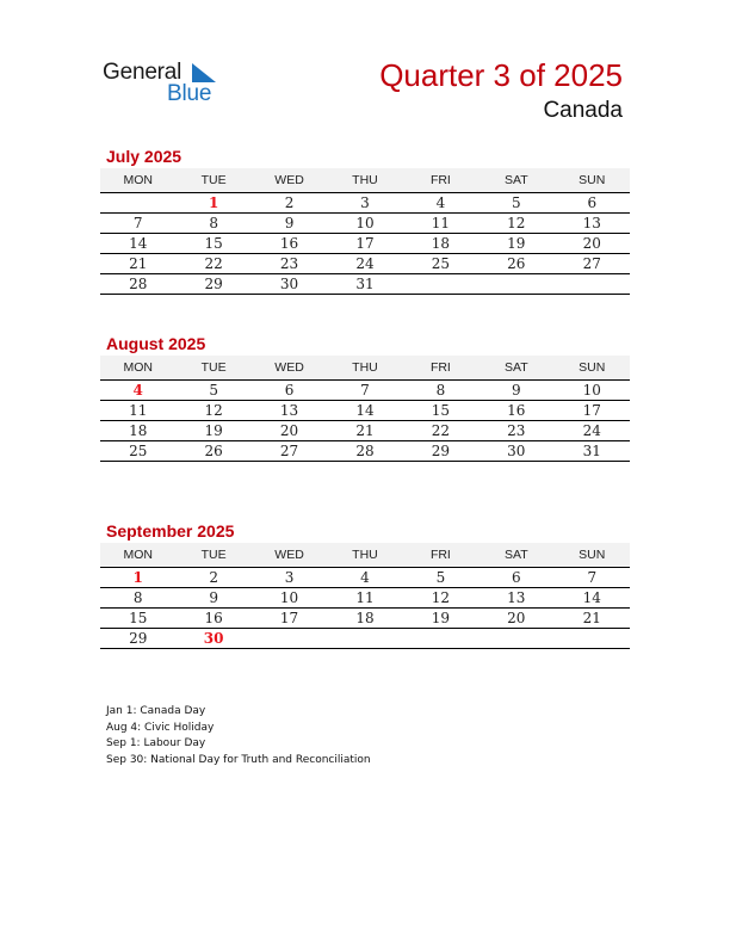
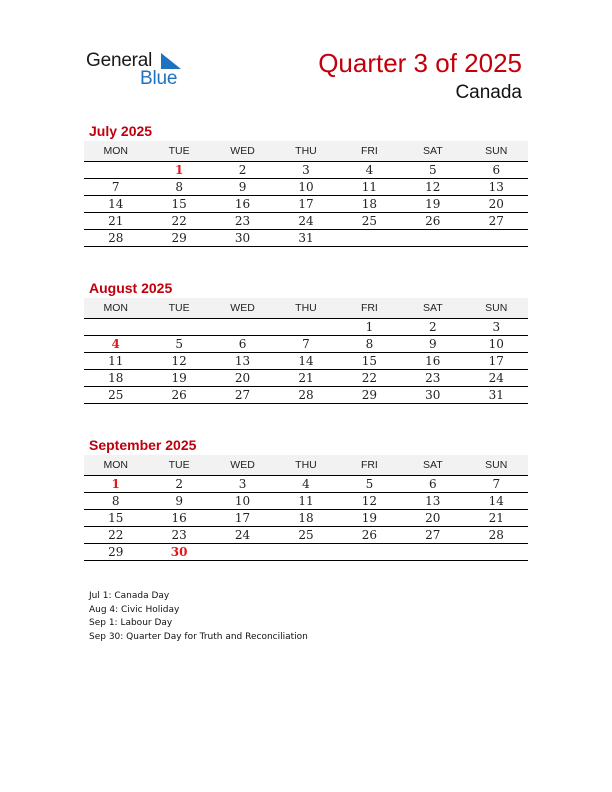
  General
  Blue
  Quarter 3 of 2025
  Canada
  July 2025
  MON	TUE	WED	THU	FRI	SAT	SUN
  	1	2	3	4	5	6
  7	8	9	10	11	12	13
  14	15	16	17	18	19	20
  21	22	23	24	25	26	27
  28	29	30	31
  August 2025
  MON	TUE	WED	THU	FRI	SAT	SUN
+ 				1	2	3
  4	5	6	7	8	9	10
  11	12	13	14	15	16	17
  18	19	20	21	22	23	24
  25	26	27	28	29	30	31
  September 2025
  MON	TUE	WED	THU	FRI	SAT	SUN
  1	2	3	4	5	6	7
  8	9	10	11	12	13	14
  15	16	17	18	19	20	21
+ 22	23	24	25	26	27	28
  29	30
- Jan 1: Canada Day
+ Jul 1: Canada Day
  Aug 4: Civic Holiday
  Sep 1: Labour Day
- Sep 30: National Day for Truth and Reconciliation
+ Sep 30: Quarter Day for Truth and Reconciliation
